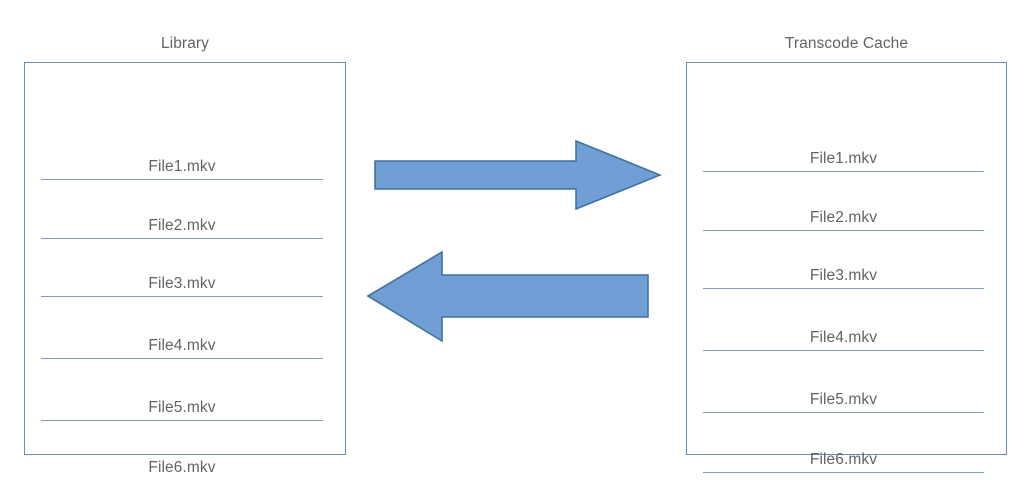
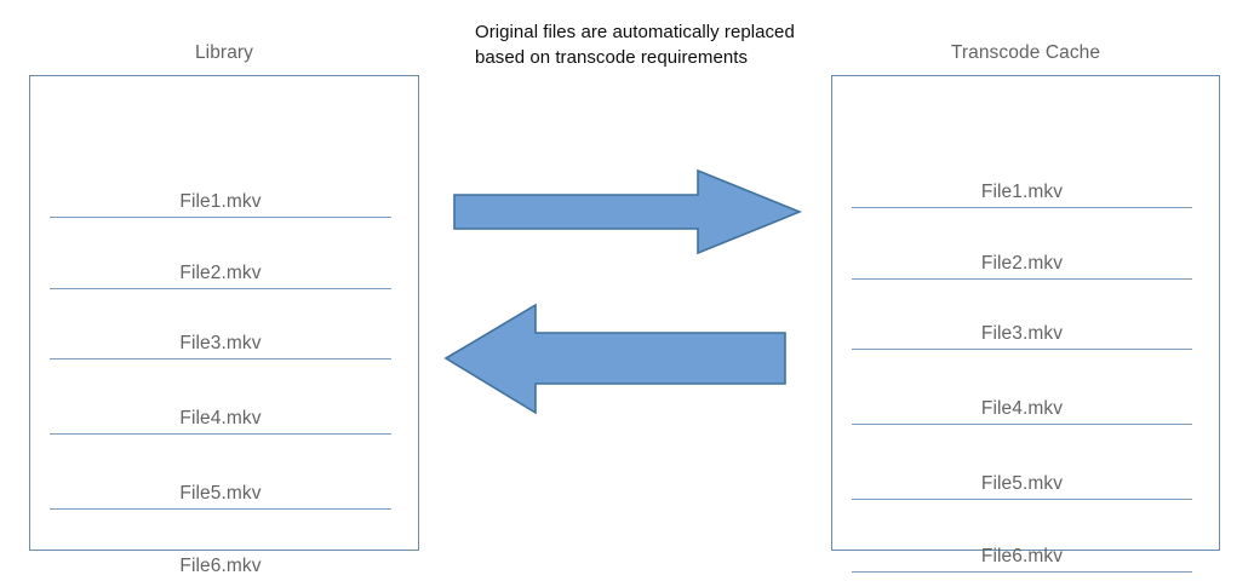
  Library
  File1.mkv
  File2.mkv
  File3.mkv
  File4.mkv
  File5.mkv
  File6.mkv
+ Original files are automatically replaced based on transcode requirements
  Transcode Cache
  File1.mkv
  File2.mkv
  File3.mkv
  File4.mkv
  File5.mkv
  File6.mkv
